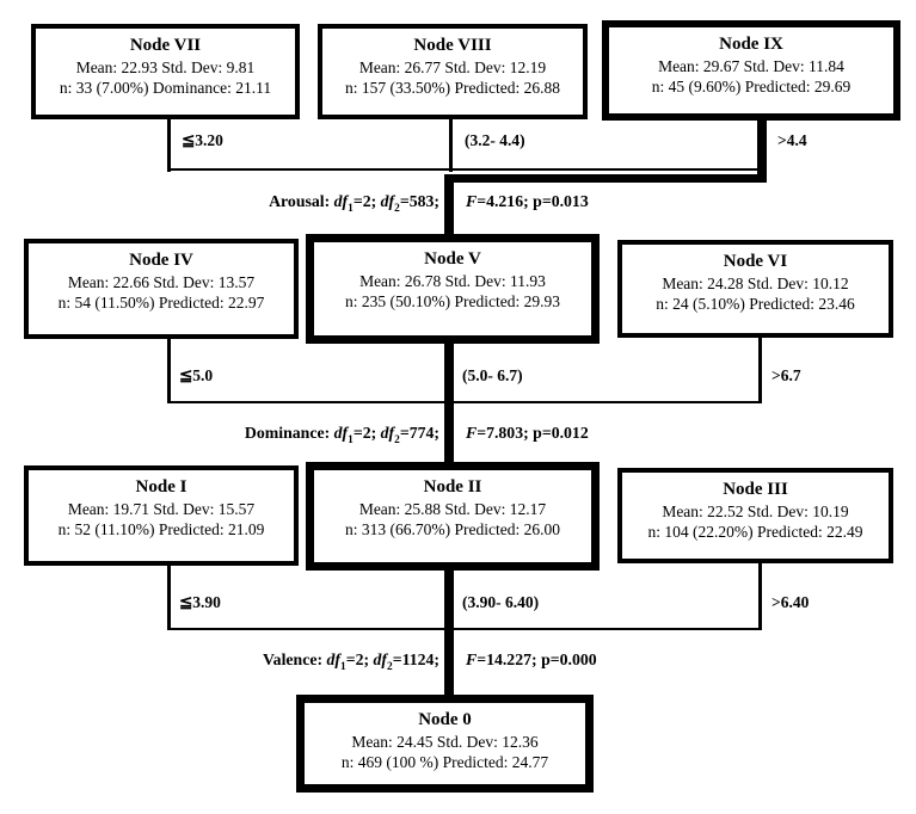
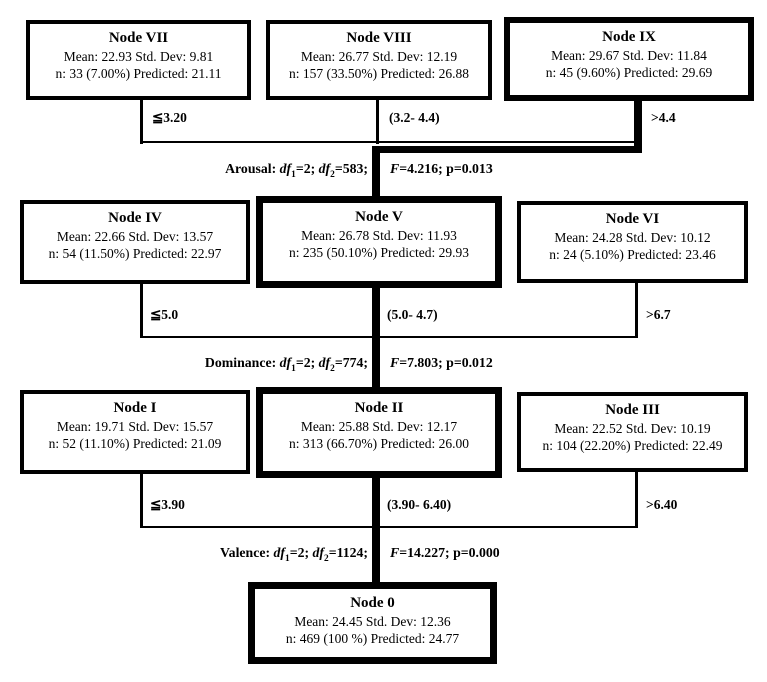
  Node VII
  Mean: 22.93 Std. Dev: 9.81
- n: 33 (7.00%) Dominance: 21.11
+ n: 33 (7.00%) Predicted: 21.11
  Node VIII
  Mean: 26.77 Std. Dev: 12.19
  n: 157 (33.50%) Predicted: 26.88
  Node IX
  Mean: 29.67 Std. Dev: 11.84
  n: 45 (9.60%) Predicted: 29.69
  ≦3.20
  (3.2- 4.4)
  >4.4
  Arousal: df1=2; df2=583;
  F=4.216; p=0.013
  Node IV
  Mean: 22.66 Std. Dev: 13.57
  n: 54 (11.50%) Predicted: 22.97
  Node V
  Mean: 26.78 Std. Dev: 11.93
  n: 235 (50.10%) Predicted: 29.93
  Node VI
  Mean: 24.28 Std. Dev: 10.12
  n: 24 (5.10%) Predicted: 23.46
  ≦5.0
- (5.0- 6.7)
+ (5.0- 4.7)
  >6.7
  Dominance: df1=2; df2=774;
  F=7.803; p=0.012
  Node I
  Mean: 19.71 Std. Dev: 15.57
  n: 52 (11.10%) Predicted: 21.09
  Node II
  Mean: 25.88 Std. Dev: 12.17
  n: 313 (66.70%) Predicted: 26.00
  Node III
  Mean: 22.52 Std. Dev: 10.19
  n: 104 (22.20%) Predicted: 22.49
  ≦3.90
  (3.90- 6.40)
  >6.40
  Valence: df1=2; df2=1124;
  F=14.227; p=0.000
  Node 0
  Mean: 24.45 Std. Dev: 12.36
  n: 469 (100 %) Predicted: 24.77
